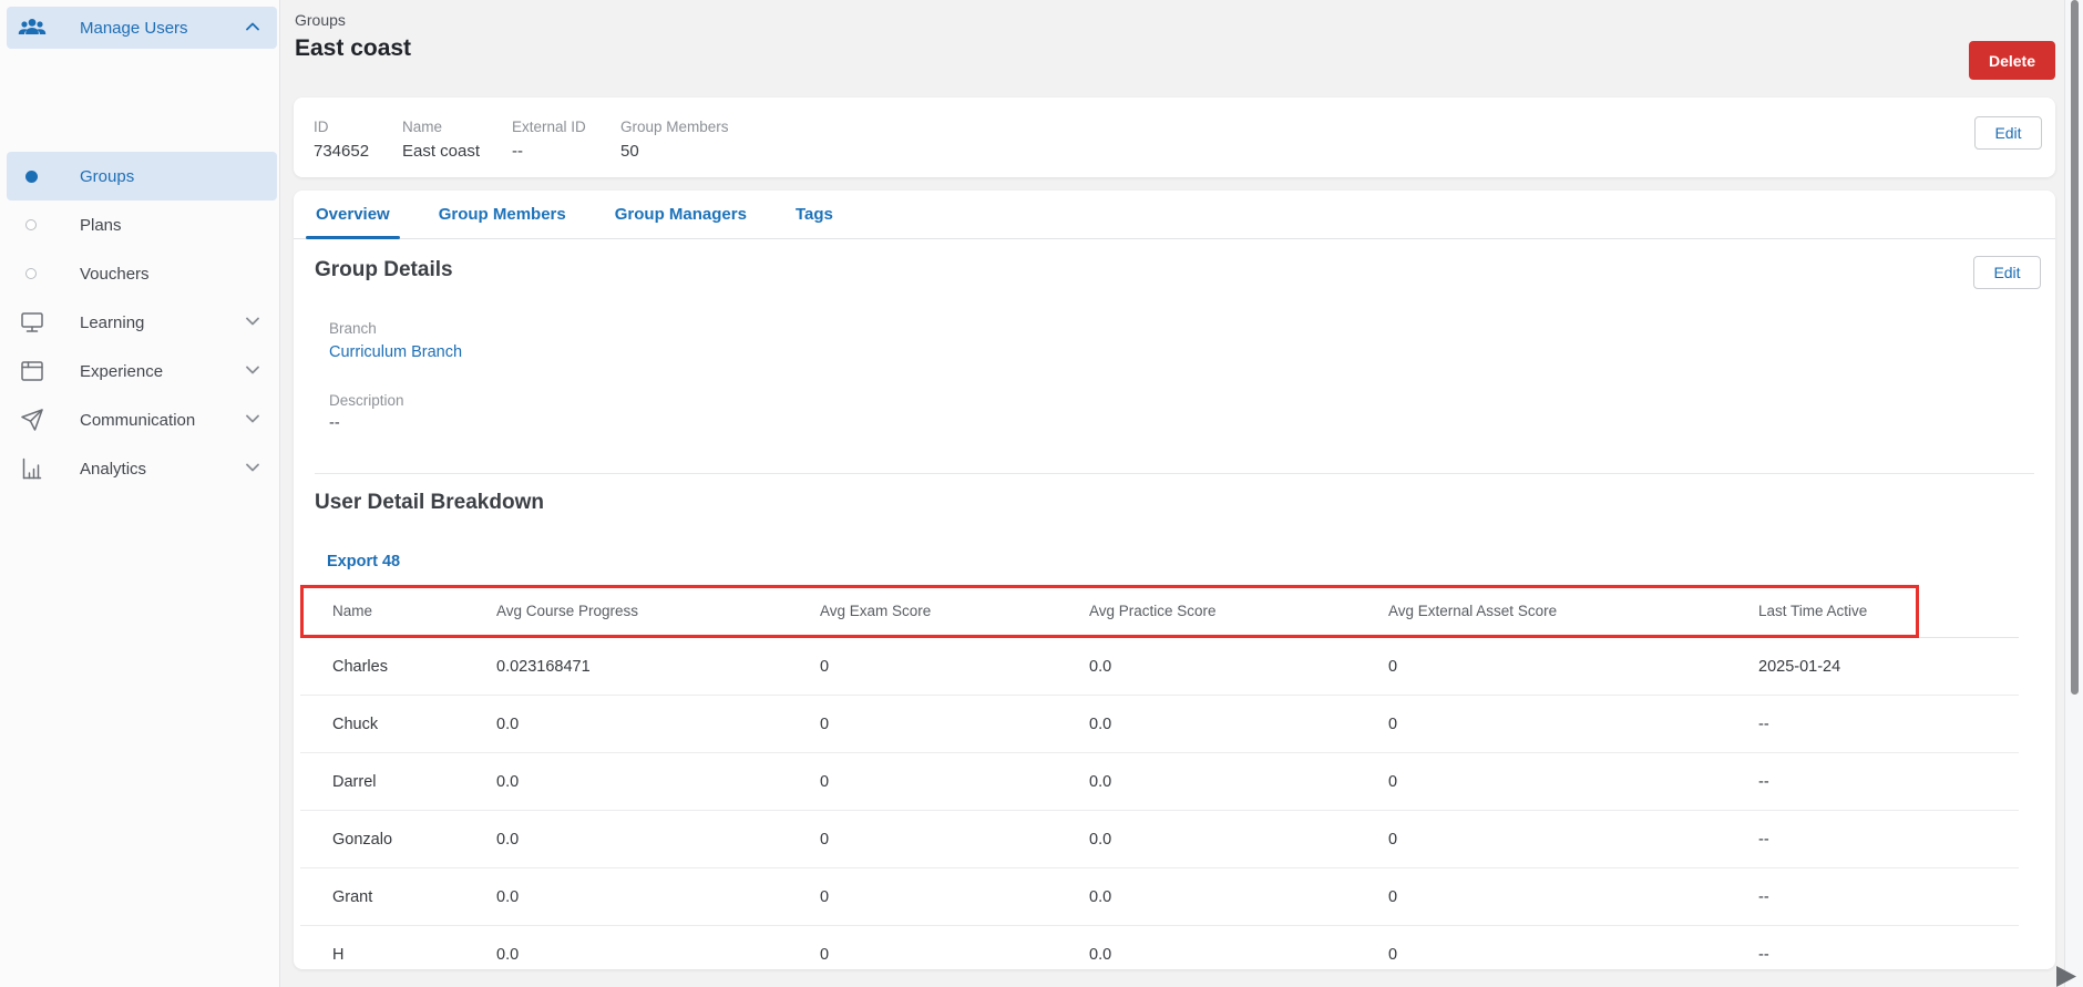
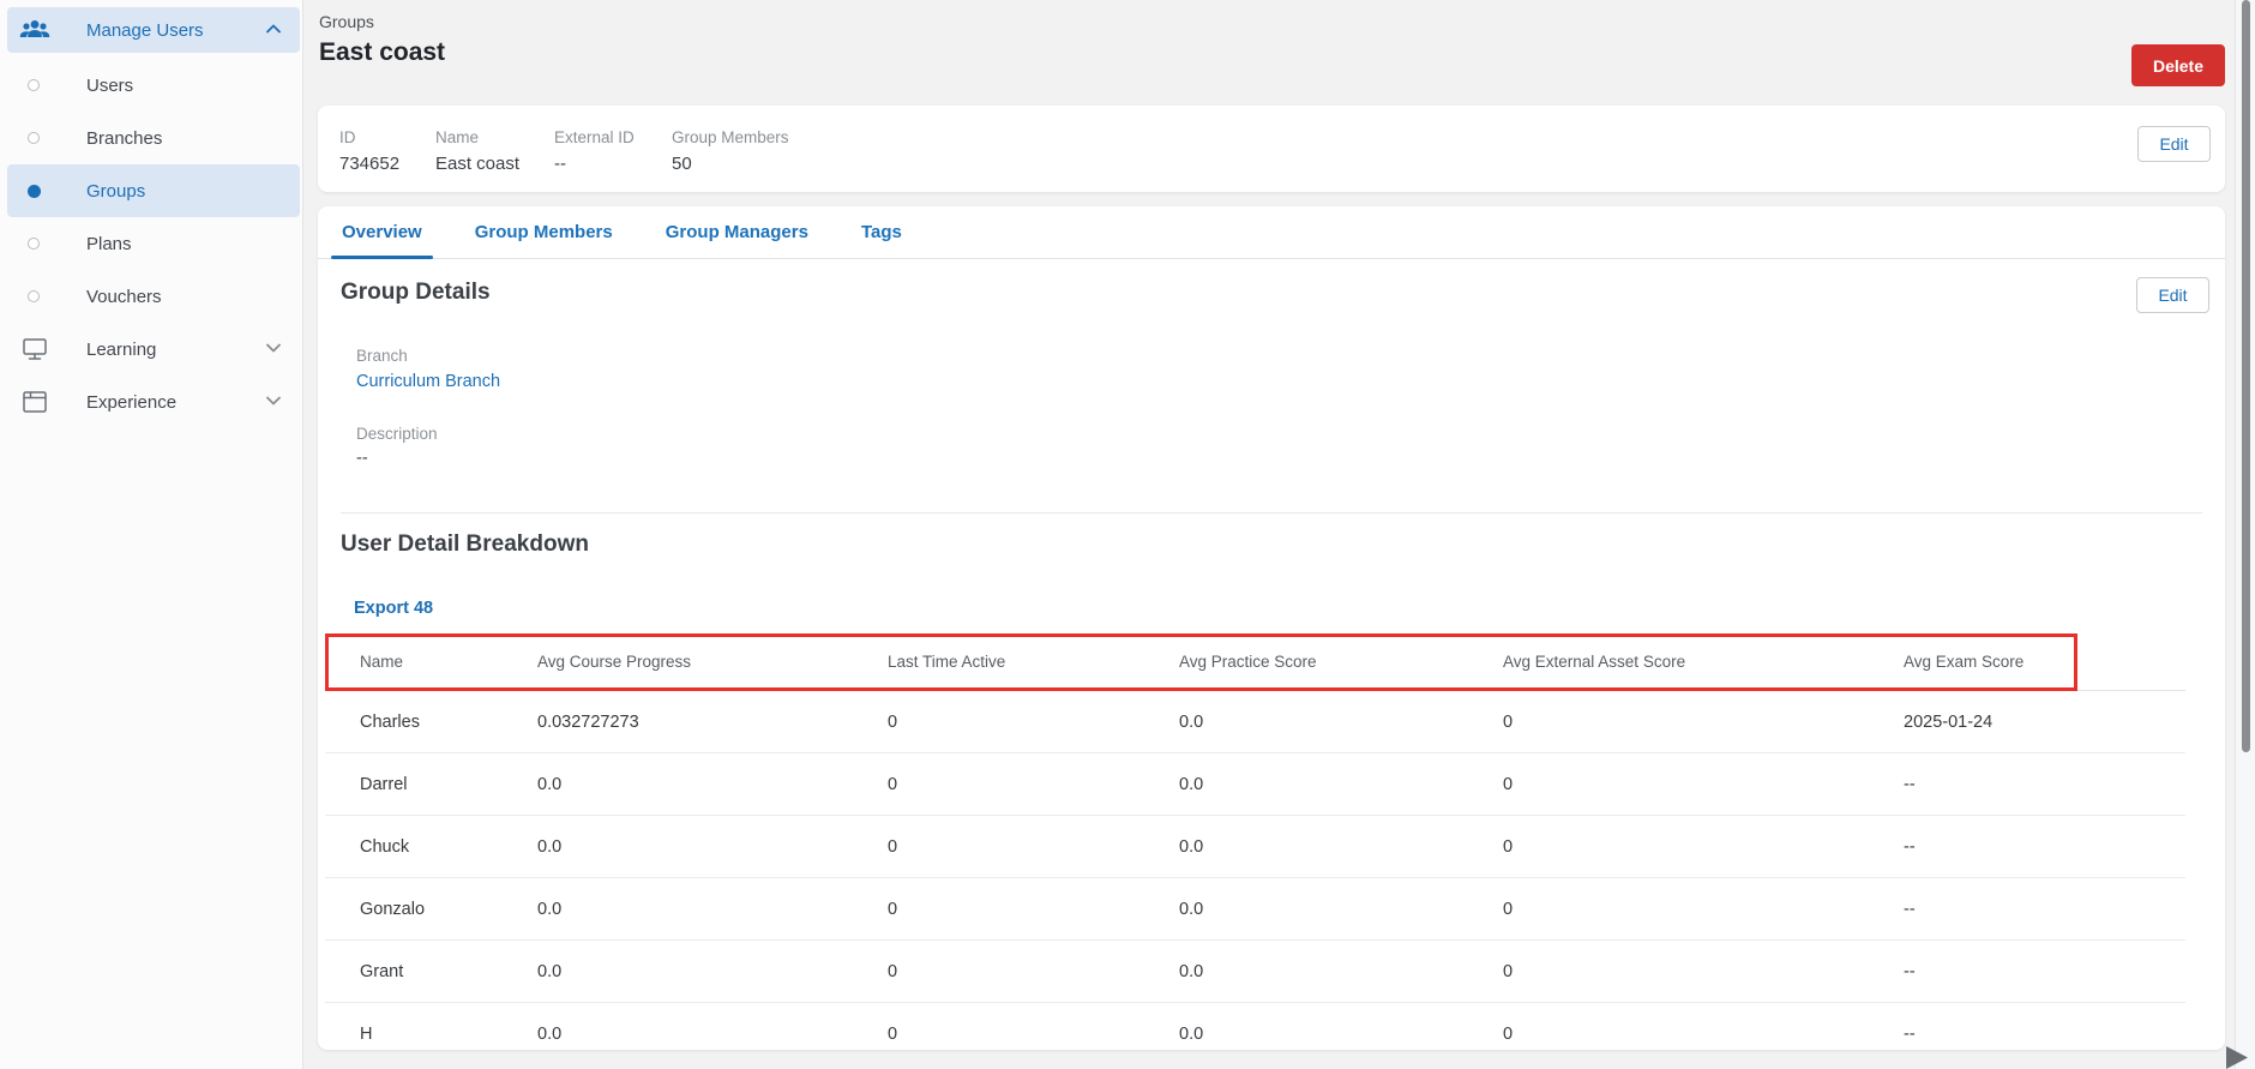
  Manage Users
+ Users
+ Branches
  Groups
  Plans
  Vouchers
  Learning
  Experience
- Communication
- Analytics
  Groups
  East coast
  Delete
  ID
  734652
  Name
  East coast
  External ID
  --
  Group Members
  50
  Edit
  Overview
  Group Members
  Group Managers
  Tags
  Group Details
  Edit
  Branch
  Curriculum Branch
  Description
  --
  User Detail Breakdown
  Export 48
  Name
  Avg Course Progress
- Avg Exam Score
+ Last Time Active
  Avg Practice Score
  Avg External Asset Score
- Last Time Active
+ Avg Exam Score
  Charles
- 0.023168471
+ 0.032727273
  0
  0.0
  0
  2025-01-24
- Chuck
+ Darrel
  0.0
  0
  0.0
  0
  --
- Darrel
+ Chuck
  0.0
  0
  0.0
  0
  --
  Gonzalo
  0.0
  0
  0.0
  0
  --
  Grant
  0.0
  0
  0.0
  0
  --
  H
  0.0
  0
  0.0
  0
  --
